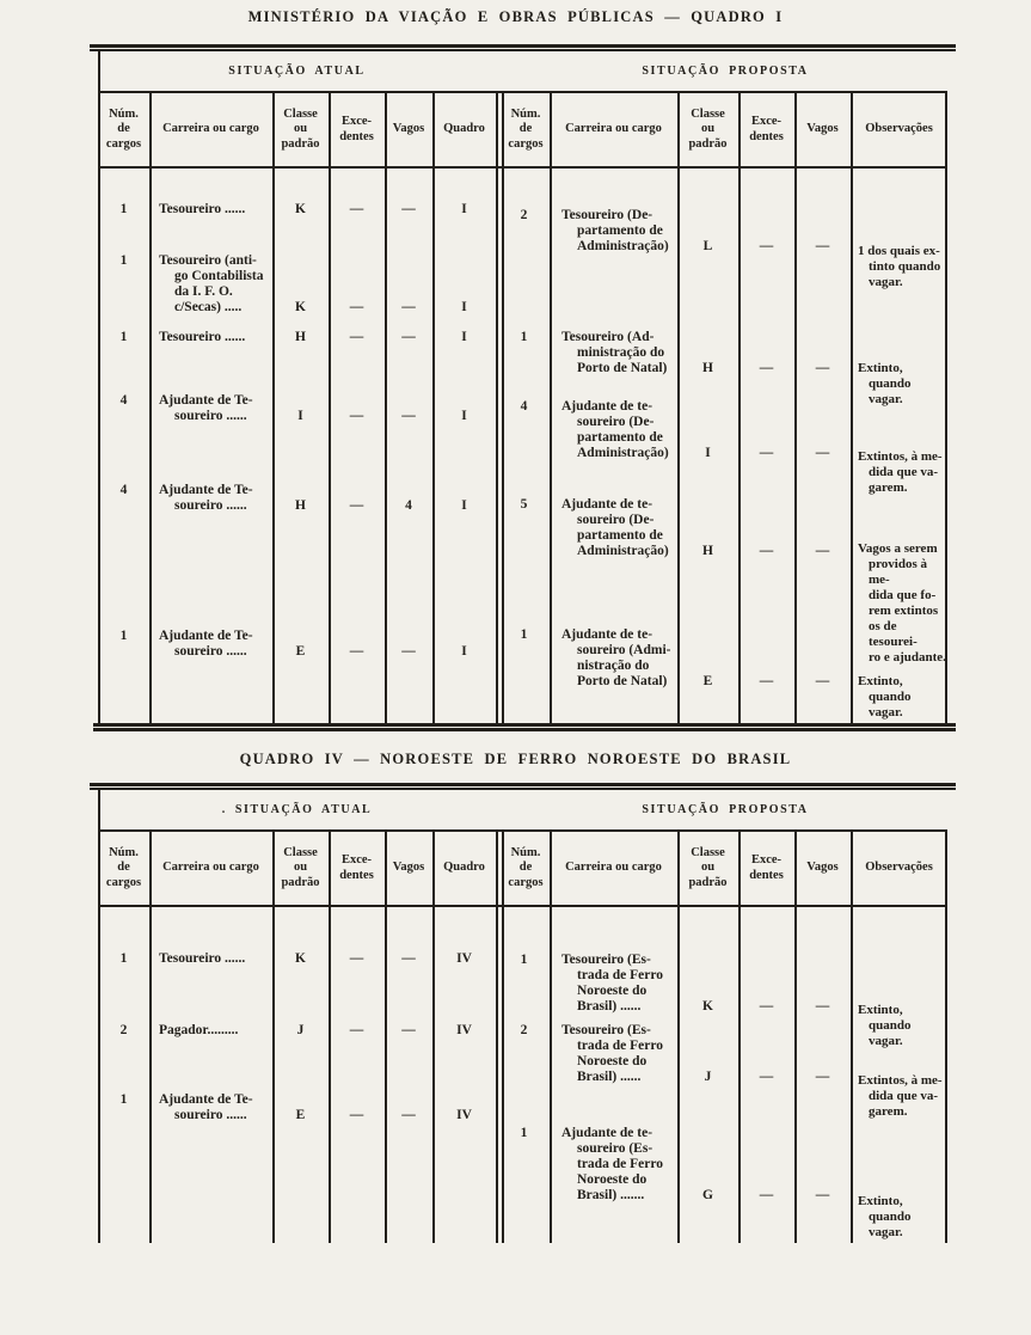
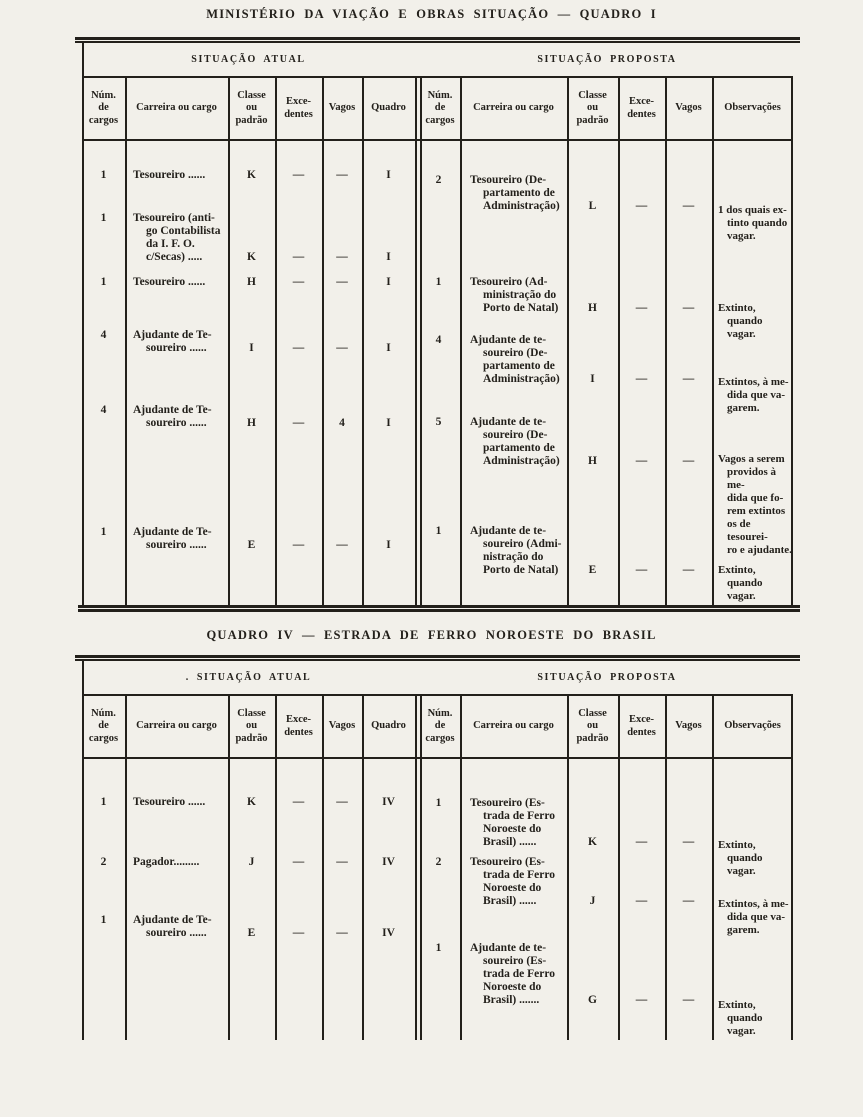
- MINISTÉRIO DA VIAÇÃO E OBRAS PÚBLICAS — QUADRO I
+ MINISTÉRIO DA VIAÇÃO E OBRAS SITUAÇÃO — QUADRO I
  SITUAÇÃO ATUAL
  SITUAÇÃO PROPOSTA
  Núm.
  de
  cargos
  Carreira ou cargo
  Classe
  ou
  padrão
  Exce-
  dentes
  Vagos
  Quadro
  Núm.
  de
  cargos
  Carreira ou cargo
  Classe
  ou
  padrão
  Exce-
  dentes
  Vagos
  Observações
  1
  Tesoureiro ......
  K
  —
  —
  I
  1
  Tesoureiro (anti-
  go Contabilista
  da I. F. O.
  c/Secas) .....
  K
  —
  —
  I
  1
  Tesoureiro ......
  H
  —
  —
  I
  4
  Ajudante de Te-
  soureiro ......
  I
  —
  —
  I
  4
  Ajudante de Te-
  soureiro ......
  H
  —
  4
  I
  1
  Ajudante de Te-
  soureiro ......
  E
  —
  —
  I
  2
  Tesoureiro (De-
  partamento de
  Administração)
  L
  —
  —
  1 dos quais ex-
  tinto quando
  vagar.
  1
  Tesoureiro (Ad-
  ministração do
  Porto de Natal)
  H
  —
  —
  Extinto, quando
  vagar.
  4
  Ajudante de te-
  soureiro (De-
  partamento de
  Administração)
  I
  —
  —
  Extintos, à me-
  dida que va-
  garem.
  5
  Ajudante de te-
  soureiro (De-
  partamento de
  Administração)
  H
  —
  —
  Vagos a serem
  providos à me-
  dida que fo-
  rem extintos
  os de tesourei-
  ro e ajudante.
  1
  Ajudante de te-
  soureiro (Admi-
  nistração do
  Porto de Natal)
  E
  —
  —
  Extinto, quando
  vagar.
- QUADRO IV — NOROESTE DE FERRO NOROESTE DO BRASIL
+ QUADRO IV — ESTRADA DE FERRO NOROESTE DO BRASIL
  . SITUAÇÃO ATUAL
  SITUAÇÃO PROPOSTA
  Núm.
  de
  cargos
  Carreira ou cargo
  Classe
  ou
  padrão
  Exce-
  dentes
  Vagos
  Quadro
  Núm.
  de
  cargos
  Carreira ou cargo
  Classe
  ou
  padrão
  Exce-
  dentes
  Vagos
  Observações
  1
  Tesoureiro ......
  K
  —
  —
  IV
  2
  Pagador.........
  J
  —
  —
  IV
  1
  Ajudante de Te-
  soureiro ......
  E
  —
  —
  IV
  1
  Tesoureiro (Es-
  trada de Ferro
  Noroeste do
  Brasil) ......
  K
  —
  —
  Extinto, quando
  vagar.
  2
  Tesoureiro (Es-
  trada de Ferro
  Noroeste do
  Brasil) ......
  J
  —
  —
  Extintos, à me-
  dida que va-
  garem.
  1
  Ajudante de te-
  soureiro (Es-
  trada de Ferro
  Noroeste do
  Brasil) .......
  G
  —
  —
  Extinto, quando
  vagar.
